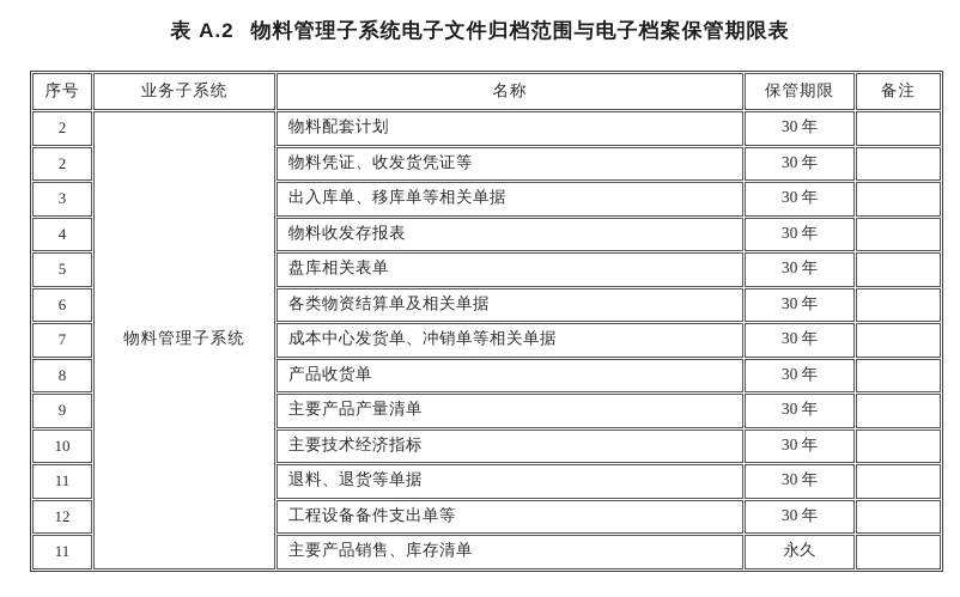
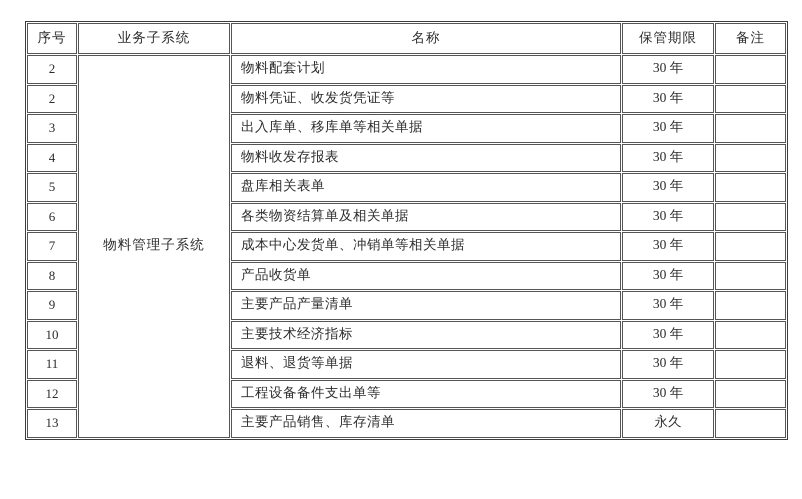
- 表 A.2 物料管理子系统电子文件归档范围与电子档案保管期限表
  序号	业务子系统	名称	保管期限	备注
  2	物料管理子系统	物料配套计划	30 年
  2	物料凭证、收发货凭证等	30 年
  3	出入库单、移库单等相关单据	30 年
  4	物料收发存报表	30 年
  5	盘库相关表单	30 年
  6	各类物资结算单及相关单据	30 年
  7	成本中心发货单、冲销单等相关单据	30 年
  8	产品收货单	30 年
  9	主要产品产量清单	30 年
  10	主要技术经济指标	30 年
  11	退料、退货等单据	30 年
  12	工程设备备件支出单等	30 年
- 11	主要产品销售、库存清单	永久
+ 13	主要产品销售、库存清单	永久
